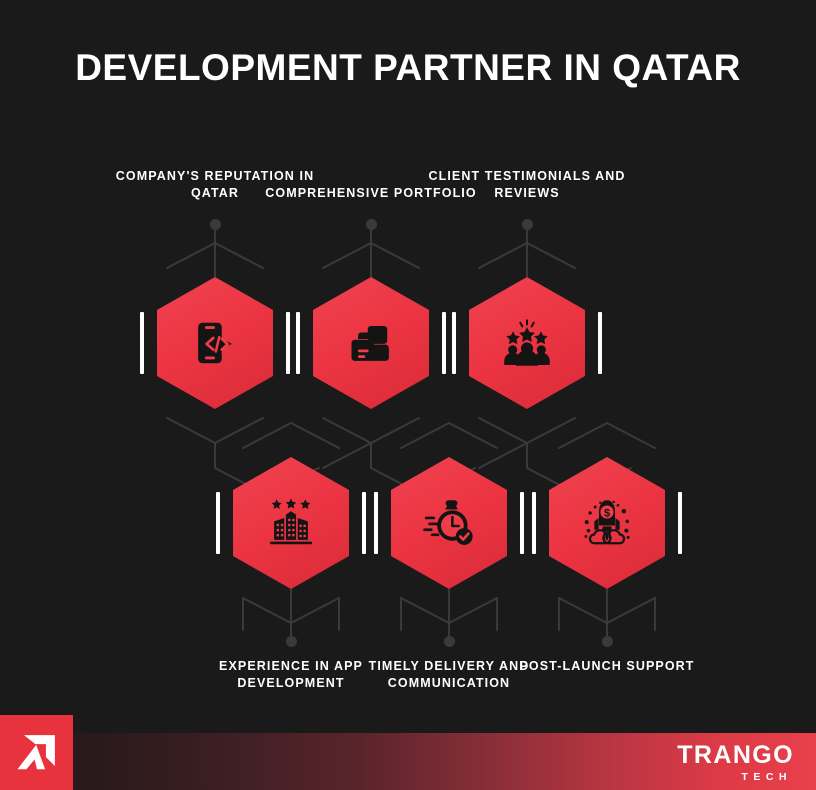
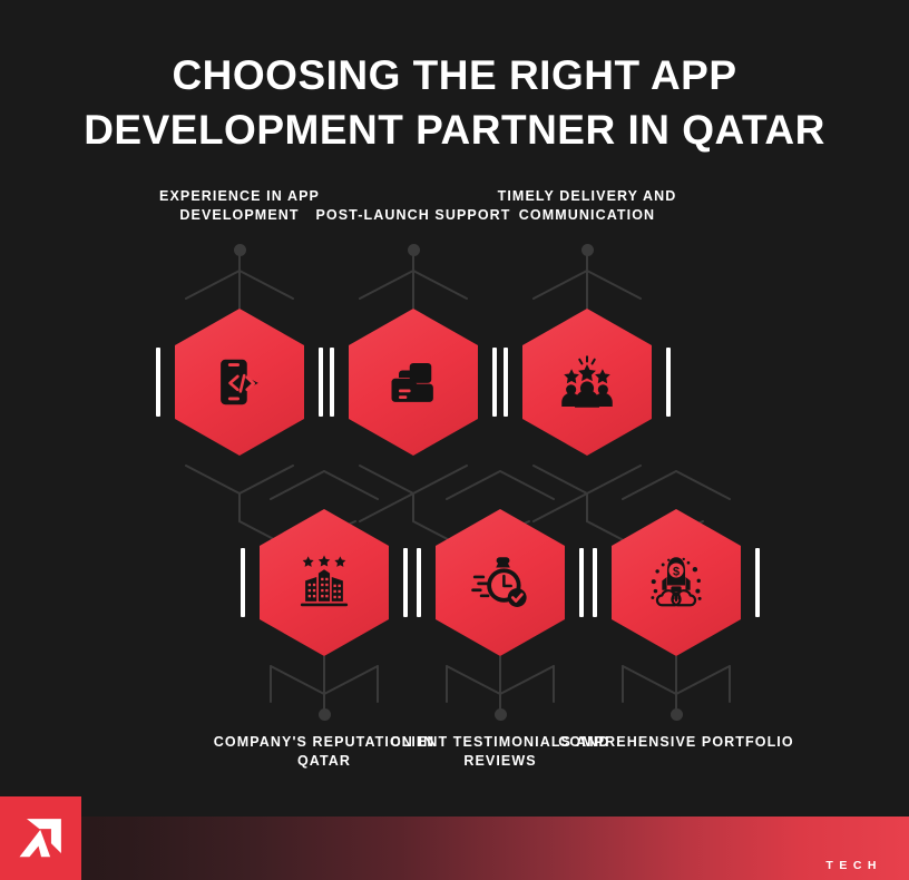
+ CHOOSING THE RIGHT APP
  DEVELOPMENT PARTNER IN QATAR
- COMPANY'S REPUTATION IN QATAR
+ EXPERIENCE IN APP DEVELOPMENT
- COMPREHENSIVE PORTFOLIO
+ POST-LAUNCH SUPPORT
- CLIENT TESTIMONIALS AND REVIEWS
+ TIMELY DELIVERY AND COMMUNICATION
- EXPERIENCE IN APP DEVELOPMENT
+ COMPANY'S REPUTATION IN QATAR
- TIMELY DELIVERY AND COMMUNICATION
+ CLIENT TESTIMONIALS AND REVIEWS
  $
- POST-LAUNCH SUPPORT
+ COMPREHENSIVE PORTFOLIO
- TRANGO
  TECH
